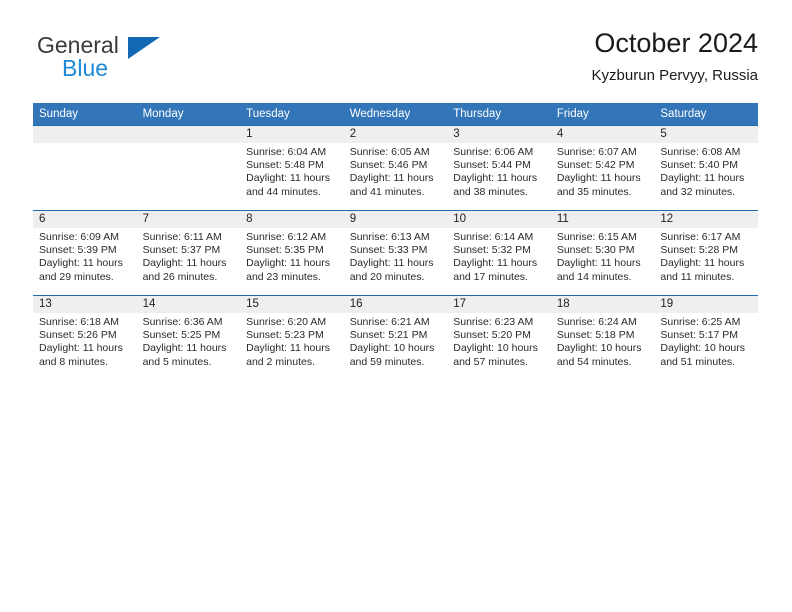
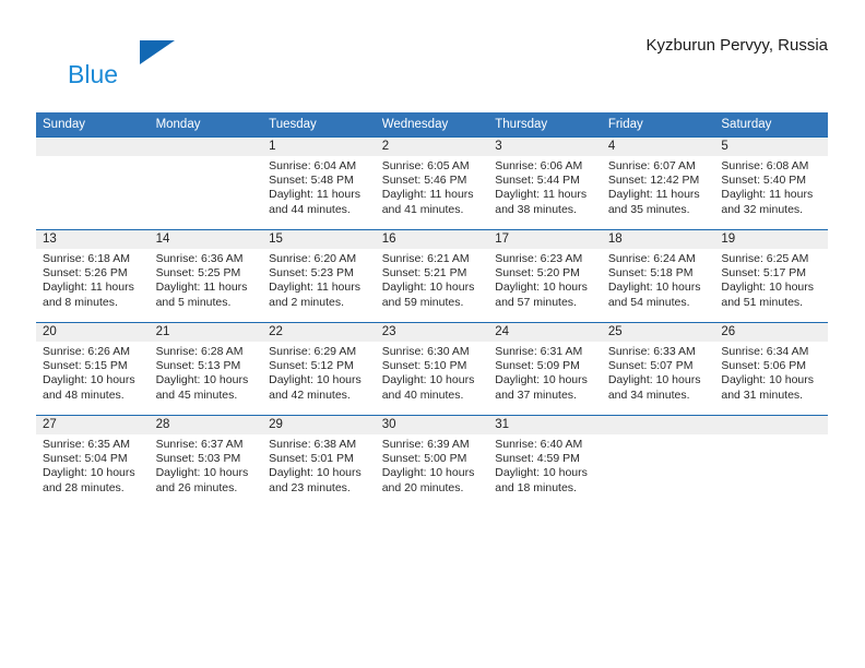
- General
  Blue
- October 2024
  Kyzburun Pervyy, Russia
  Sunday	Monday	Tuesday	Wednesday	Thursday	Friday	Saturday
- 		1Sunrise: 6:04 AMSunset: 5:48 PMDaylight: 11 hoursand 44 minutes.	2Sunrise: 6:05 AMSunset: 5:46 PMDaylight: 11 hoursand 41 minutes.	3Sunrise: 6:06 AMSunset: 5:44 PMDaylight: 11 hoursand 38 minutes.	4Sunrise: 6:07 AMSunset: 5:42 PMDaylight: 11 hoursand 35 minutes.	5Sunrise: 6:08 AMSunset: 5:40 PMDaylight: 11 hoursand 32 minutes.
+ 		1Sunrise: 6:04 AMSunset: 5:48 PMDaylight: 11 hoursand 44 minutes.	2Sunrise: 6:05 AMSunset: 5:46 PMDaylight: 11 hoursand 41 minutes.	3Sunrise: 6:06 AMSunset: 5:44 PMDaylight: 11 hoursand 38 minutes.	4Sunrise: 6:07 AMSunset: 12:42 PMDaylight: 11 hoursand 35 minutes.	5Sunrise: 6:08 AMSunset: 5:40 PMDaylight: 11 hoursand 32 minutes.
- 6Sunrise: 6:09 AMSunset: 5:39 PMDaylight: 11 hoursand 29 minutes.	7Sunrise: 6:11 AMSunset: 5:37 PMDaylight: 11 hoursand 26 minutes.	8Sunrise: 6:12 AMSunset: 5:35 PMDaylight: 11 hoursand 23 minutes.	9Sunrise: 6:13 AMSunset: 5:33 PMDaylight: 11 hoursand 20 minutes.	10Sunrise: 6:14 AMSunset: 5:32 PMDaylight: 11 hoursand 17 minutes.	11Sunrise: 6:15 AMSunset: 5:30 PMDaylight: 11 hoursand 14 minutes.	12Sunrise: 6:17 AMSunset: 5:28 PMDaylight: 11 hoursand 11 minutes.
  13Sunrise: 6:18 AMSunset: 5:26 PMDaylight: 11 hoursand 8 minutes.	14Sunrise: 6:36 AMSunset: 5:25 PMDaylight: 11 hoursand 5 minutes.	15Sunrise: 6:20 AMSunset: 5:23 PMDaylight: 11 hoursand 2 minutes.	16Sunrise: 6:21 AMSunset: 5:21 PMDaylight: 10 hoursand 59 minutes.	17Sunrise: 6:23 AMSunset: 5:20 PMDaylight: 10 hoursand 57 minutes.	18Sunrise: 6:24 AMSunset: 5:18 PMDaylight: 10 hoursand 54 minutes.	19Sunrise: 6:25 AMSunset: 5:17 PMDaylight: 10 hoursand 51 minutes.
+ 20Sunrise: 6:26 AMSunset: 5:15 PMDaylight: 10 hoursand 48 minutes.	21Sunrise: 6:28 AMSunset: 5:13 PMDaylight: 10 hoursand 45 minutes.	22Sunrise: 6:29 AMSunset: 5:12 PMDaylight: 10 hoursand 42 minutes.	23Sunrise: 6:30 AMSunset: 5:10 PMDaylight: 10 hoursand 40 minutes.	24Sunrise: 6:31 AMSunset: 5:09 PMDaylight: 10 hoursand 37 minutes.	25Sunrise: 6:33 AMSunset: 5:07 PMDaylight: 10 hoursand 34 minutes.	26Sunrise: 6:34 AMSunset: 5:06 PMDaylight: 10 hoursand 31 minutes.
+ 27Sunrise: 6:35 AMSunset: 5:04 PMDaylight: 10 hoursand 28 minutes.	28Sunrise: 6:37 AMSunset: 5:03 PMDaylight: 10 hoursand 26 minutes.	29Sunrise: 6:38 AMSunset: 5:01 PMDaylight: 10 hoursand 23 minutes.	30Sunrise: 6:39 AMSunset: 5:00 PMDaylight: 10 hoursand 20 minutes.	31Sunrise: 6:40 AMSunset: 4:59 PMDaylight: 10 hoursand 18 minutes.
